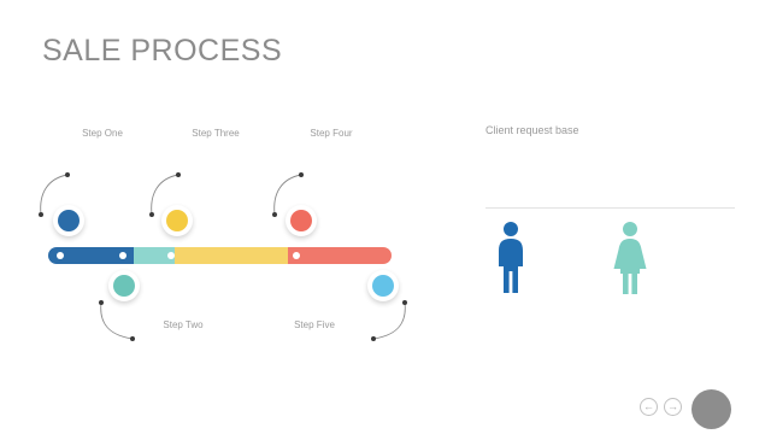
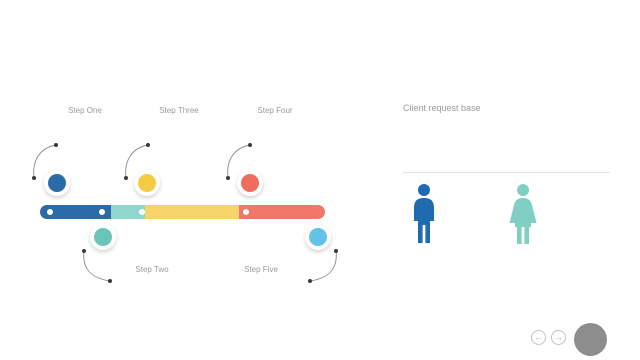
- SALE PROCESS
  Step One
  Step Three
  Step Four
  Step Two
  Step Five
  Client request base
  ←
  →
